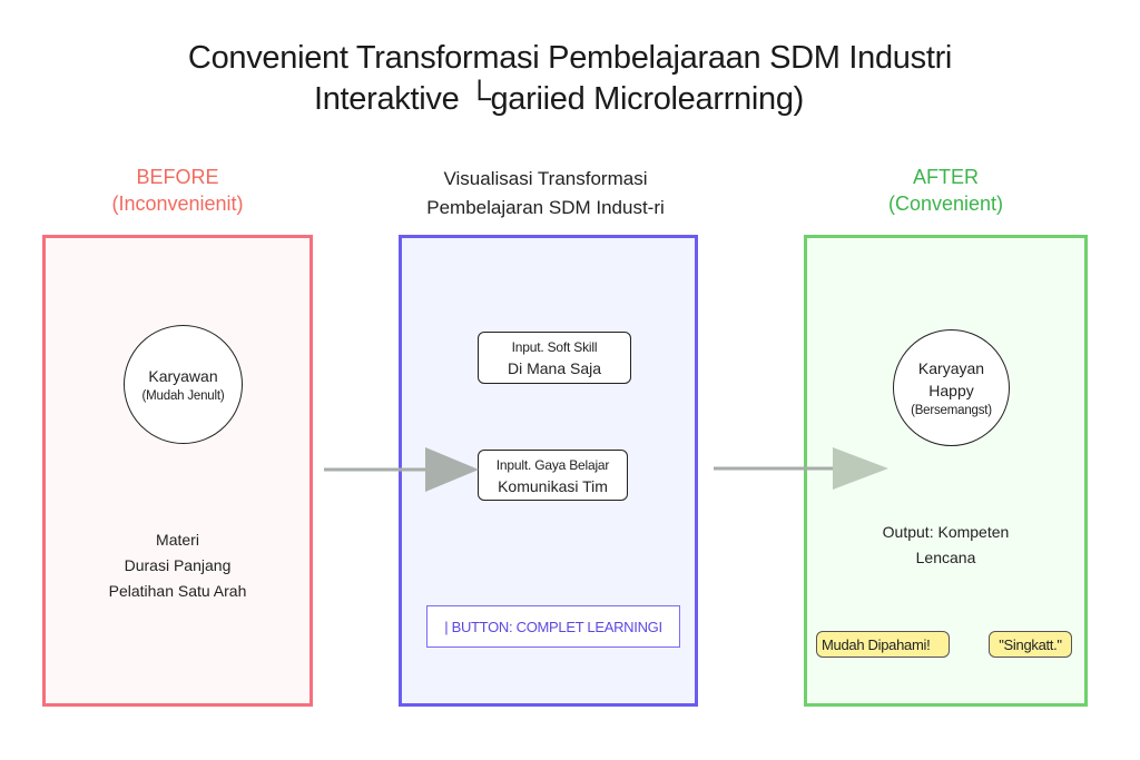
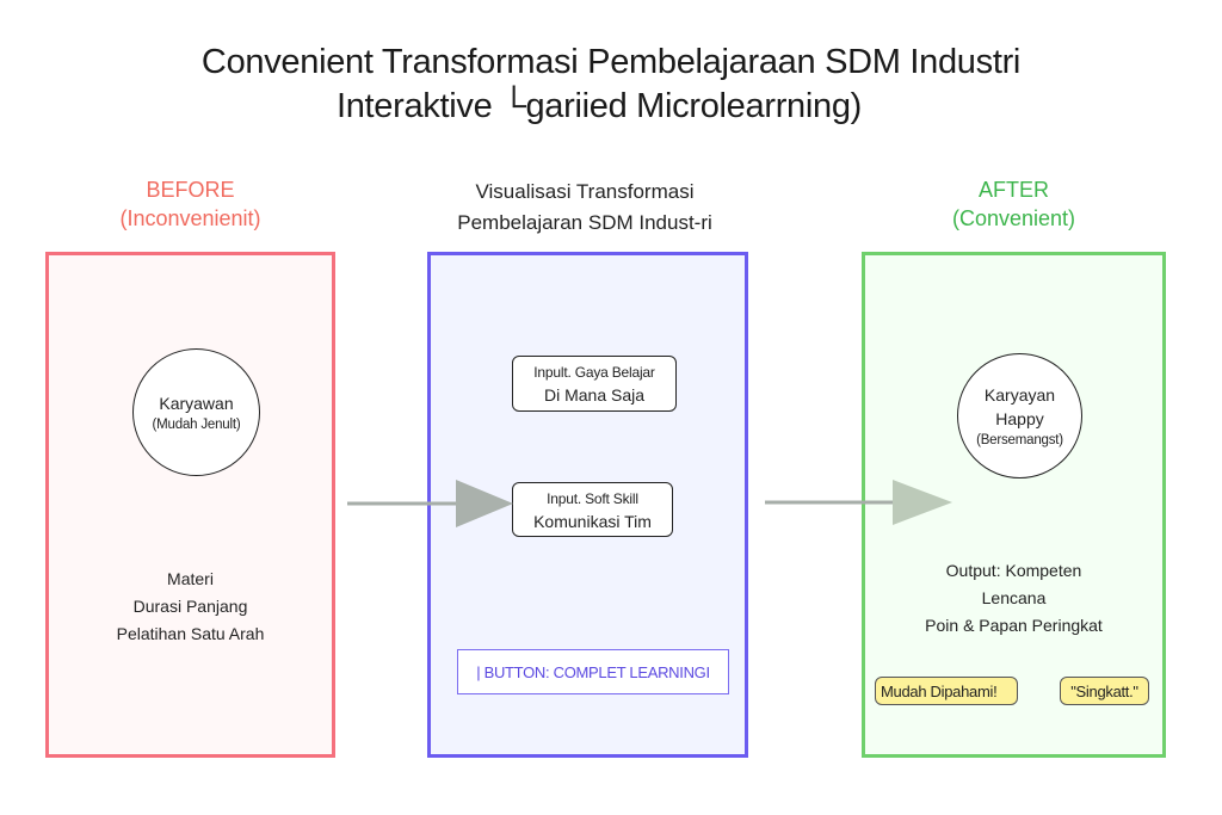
  Convenient Transformasi Pembelajaraan SDM Industri
  Interaktive └gariied Microlearrning)
  BEFORE
  (Inconvenienit)
  Visualisasi Transformasi
  Pembelajaran SDM Indust-ri
  AFTER
  (Convenient)
  Karyawan
  (Mudah Jenult)
  Materi
  Durasi Panjang
  Pelatihan Satu Arah
- Input. Soft Skill
+ Inpult. Gaya Belajar
  Di Mana Saja
- Inpult. Gaya Belajar
+ Input. Soft Skill
  Komunikasi Tim
  | BUTTON: COMPLET LEARNINGI
  Karyayan
  Happy
  (Bersemangst)
  Output: Kompeten
  Lencana
+ Poin & Papan Peringkat
  Mudah Dipahami!
  "Singkatt."
